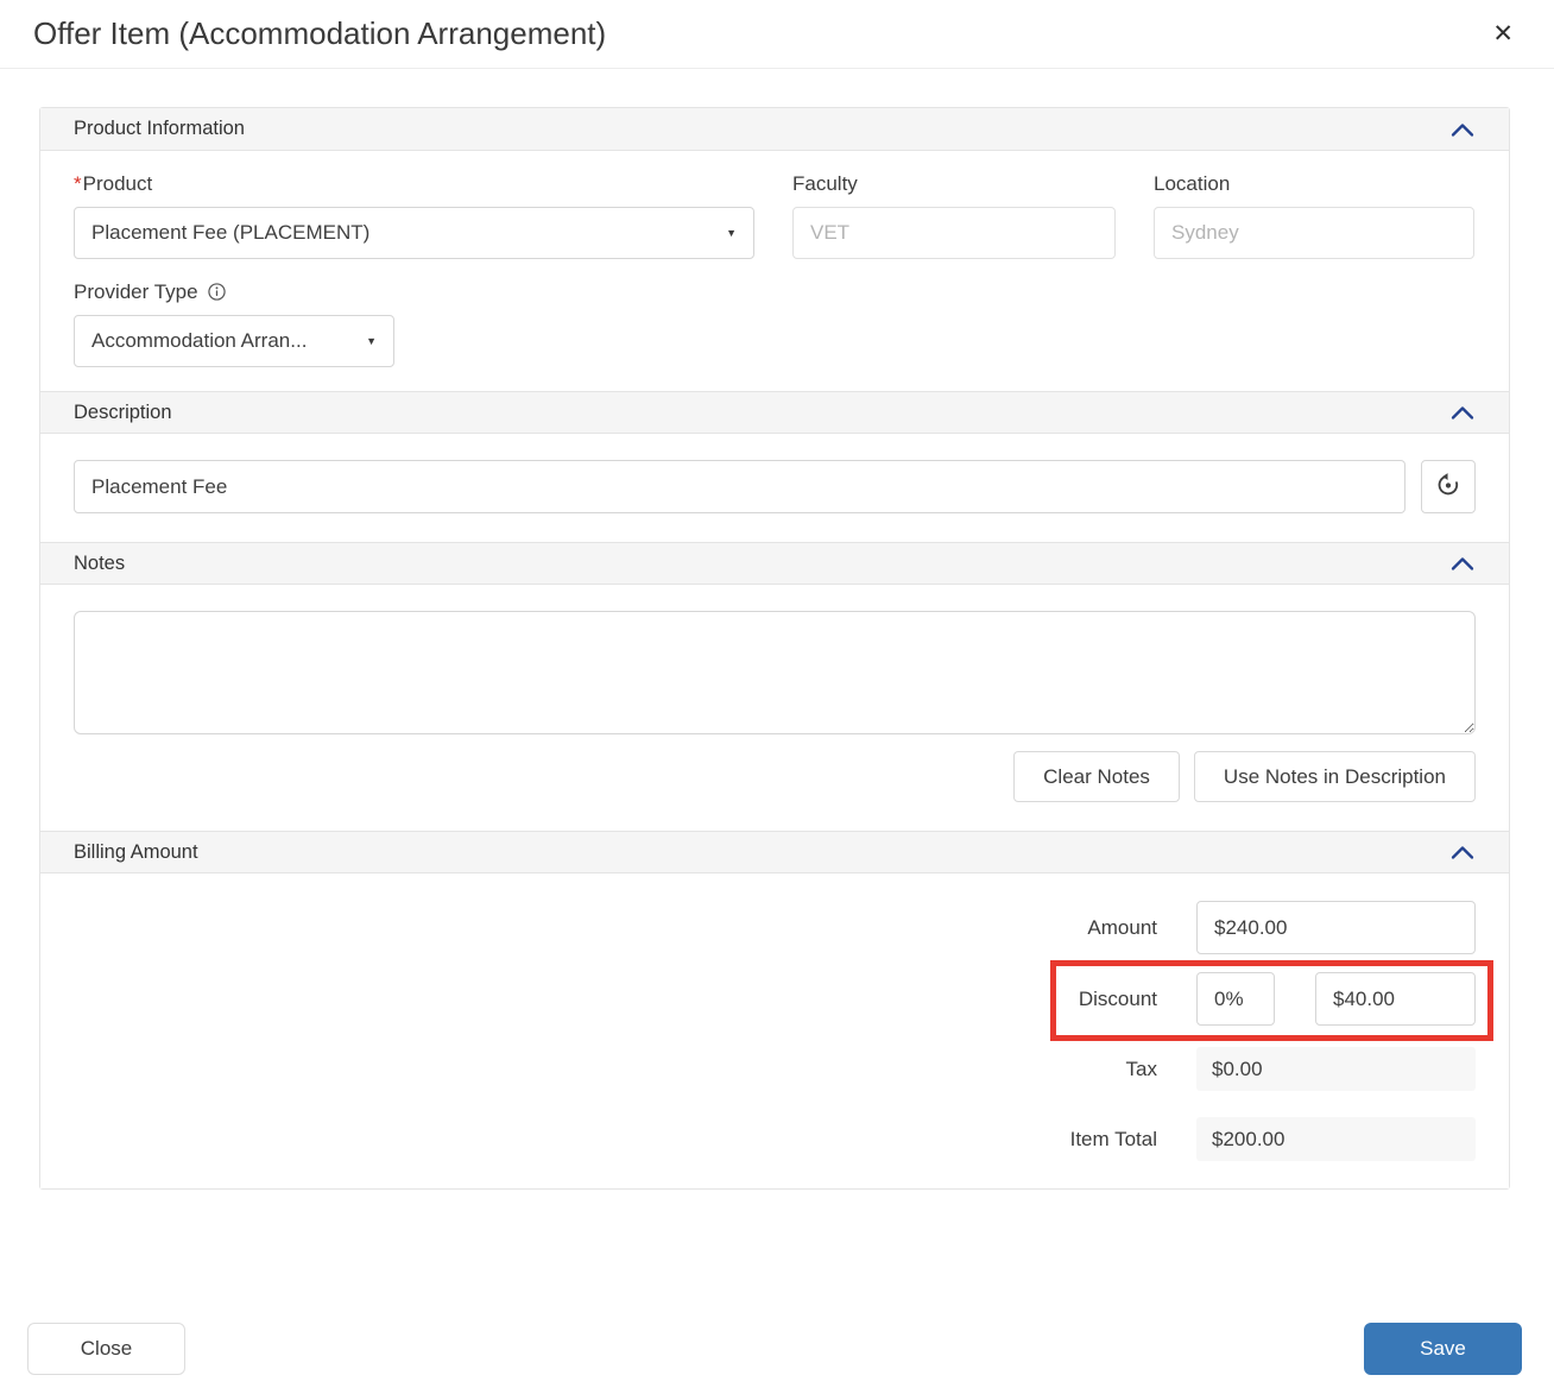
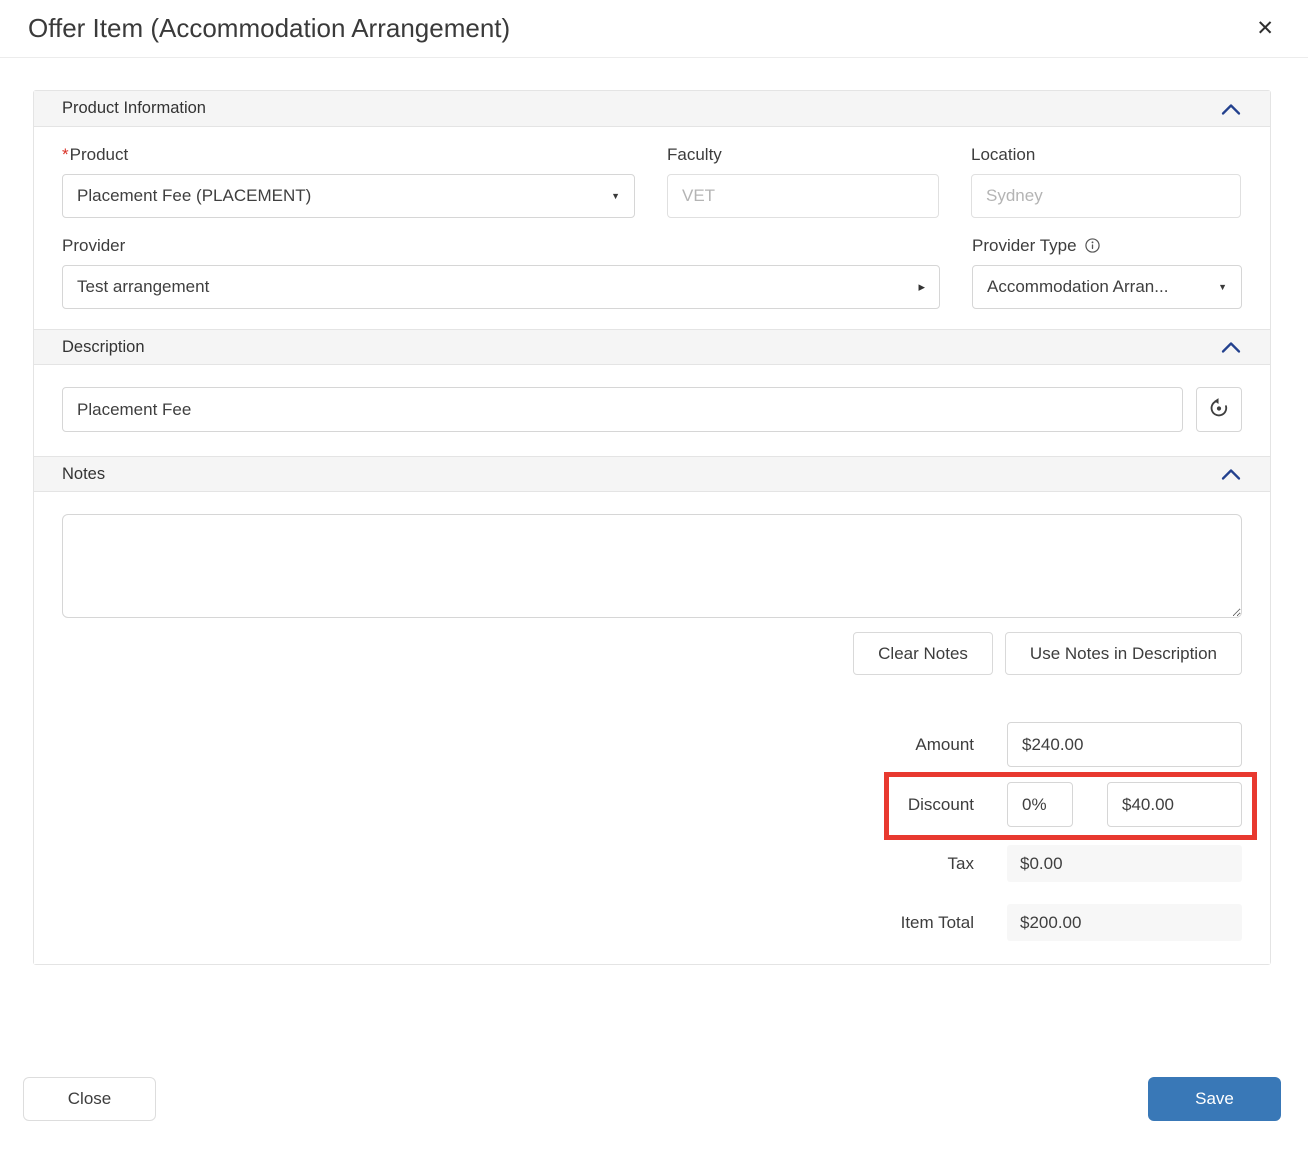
  Offer Item (Accommodation Arrangement)
  ✕
  Product Information
  *Product
  Placement Fee (PLACEMENT)
  ▼
  Faculty
  VET
  Location
  Sydney
+ Provider
+ Test arrangement
+ ▸
  Provider Type
  Accommodation Arran...
  ▼
  Description
  Placement Fee
  Notes
  Clear Notes
  Use Notes in Description
- Billing Amount
  Amount
  $240.00
  Discount
  0%
  $40.00
  Tax
  $0.00
  Item Total
  $200.00
  Close
  Save
